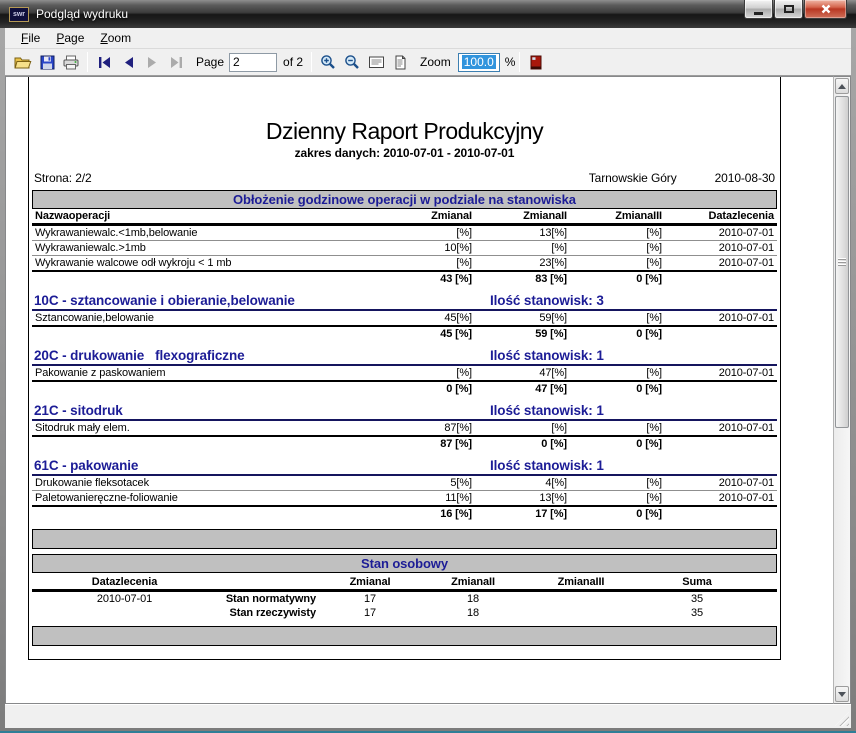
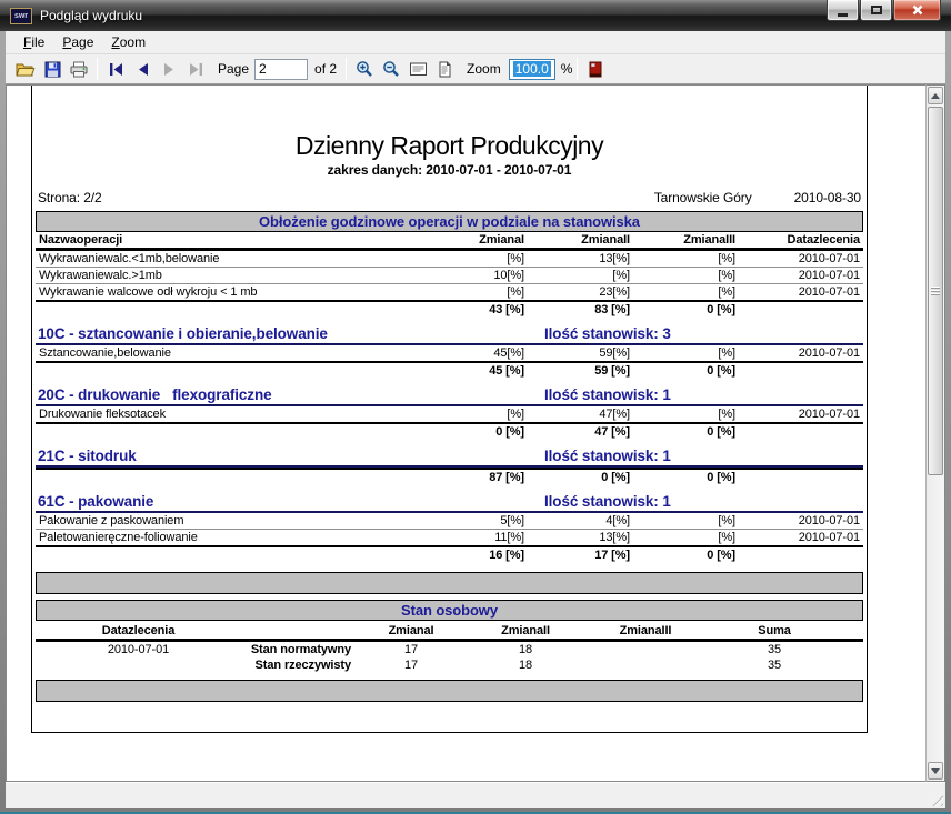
  Podgląd wydruku
  File
  Page
  Zoom
  Page
  2
  of 2
  Zoom
  100.0
  %
  Dzienny Raport Produkcyjny
  zakres danych: 2010-07-01 - 2010-07-01
  Strona: 2/2
  Tarnowskie Góry
  2010-08-30
  Obłożenie godzinowe operacji w podziale na stanowiska
  Nazwaoperacji	ZmianaI	ZmianaII	ZmianaIII	Datazlecenia
  Wykrawaniewalc.<1mb,belowanie	[%]	13[%]	[%]	2010-07-01
  Wykrawaniewalc.>1mb	10[%]	[%]	[%]	2010-07-01
  Wykrawanie walcowe odł wykroju < 1 mb	[%]	23[%]	[%]	2010-07-01
  	43 [%]	83 [%]	0 [%]
  10C - sztancowanie i obieranie,belowanie
  Ilość stanowisk: 3
  Sztancowanie,belowanie	45[%]	59[%]	[%]	2010-07-01
  	45 [%]	59 [%]	0 [%]
  20C - drukowanie flexograficzne
  Ilość stanowisk: 1
- Pakowanie z paskowaniem	[%]	47[%]	[%]	2010-07-01
+ Drukowanie fleksotacek	[%]	47[%]	[%]	2010-07-01
  	0 [%]	47 [%]	0 [%]
  21C - sitodruk
  Ilość stanowisk: 1
- Sitodruk mały elem.	87[%]	[%]	[%]	2010-07-01
  	87 [%]	0 [%]	0 [%]
  61C - pakowanie
  Ilość stanowisk: 1
- Drukowanie fleksotacek	5[%]	4[%]	[%]	2010-07-01
+ Pakowanie z paskowaniem	5[%]	4[%]	[%]	2010-07-01
  Paletowanieręczne-foliowanie	11[%]	13[%]	[%]	2010-07-01
  	16 [%]	17 [%]	0 [%]
  Stan osobowy
  Datazlecenia		ZmianaI	ZmianaII	ZmianaIII	Suma
  2010-07-01	Stan normatywny	17	18		35
  	Stan rzeczywisty	17	18		35
